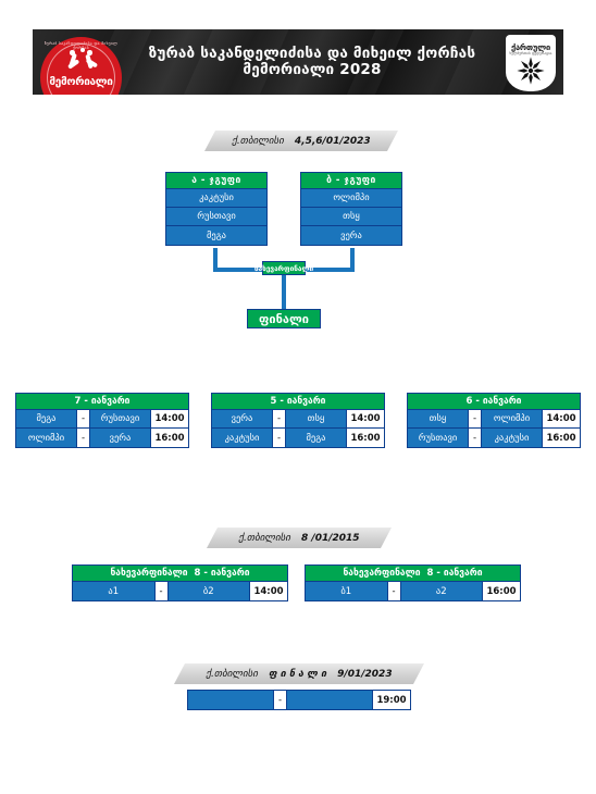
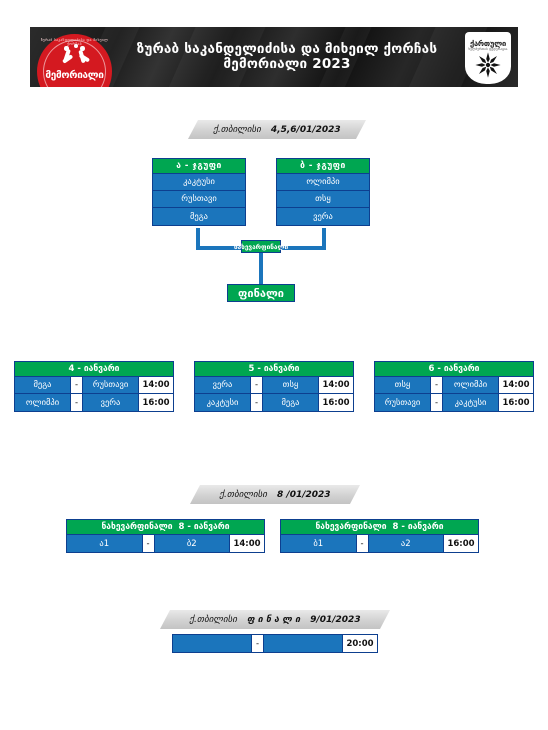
  მემორიალი
- ზურაბ საკანდელიძისა და მიხეილ ქორჩას მემორიალი 2028
+ ზურაბ საკანდელიძისა და მიხეილ ქორჩას მემორიალი 2023
  ქართული
  ქ.თბილისი
  4,5,6/01/2023
  ა - ჯგუფი
  კაკტუსი
  რუსთავი
  მეგა
  ბ - ჯგუფი
  ოლიმპი
  თსყ
  ვერა
  ნახევარფინალი
  ფინალი
- 7 - იანვარი
+ 4 - იანვარი
  მეგა
  -
  რუსთავი
  14:00
  ოლიმპი
  -
  ვერა
  16:00
  5 - იანვარი
  ვერა
  -
  თსყ
  14:00
  კაკტუსი
  -
  მეგა
  16:00
  6 - იანვარი
  თსყ
  -
  ოლიმპი
  14:00
  რუსთავი
  -
  კაკტუსი
  16:00
  ქ.თბილისი
- 8 /01/2015
+ 8 /01/2023
  ნახევარფინალი
  8 - იანვარი
  ა1
  -
  ბ2
  14:00
  ნახევარფინალი
  8 - იანვარი
  ბ1
  -
  ა2
  16:00
  ქ.თბილისი
  ფ ი ნ ა ლ ი
  9/01/2023
  -
- 19:00
+ 20:00
